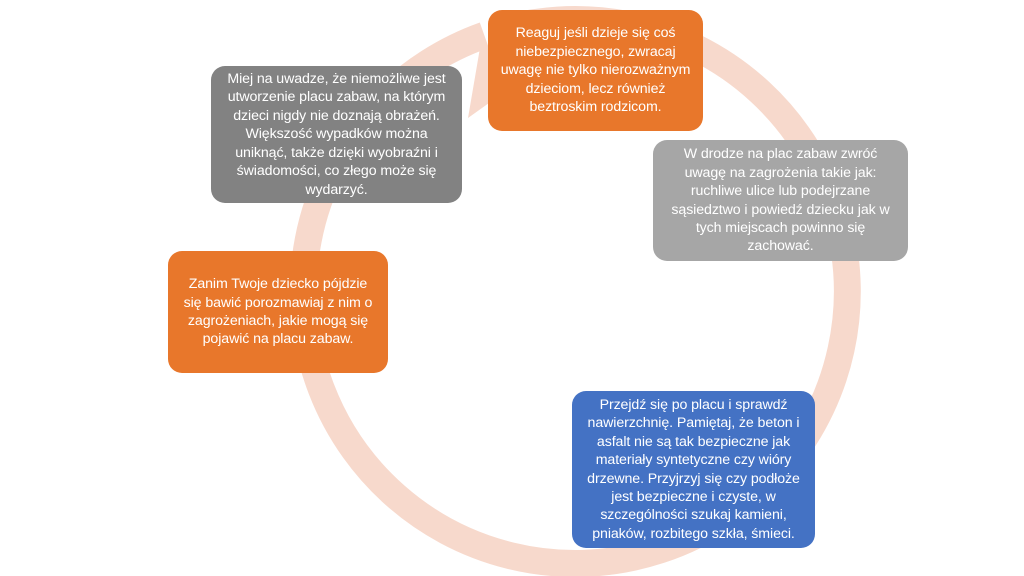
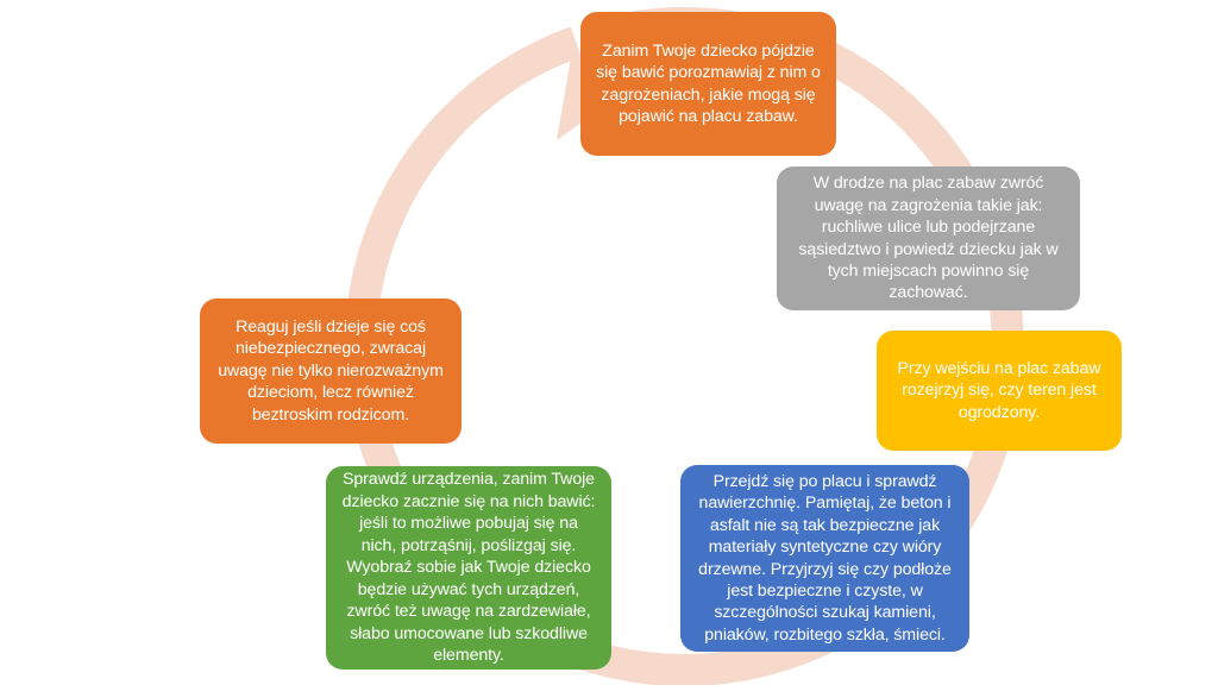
- Reaguj jeśli dzieje się coś niebezpiecznego, zwracaj uwagę nie tylko nierozważnym dzieciom, lecz również beztroskim rodzicom.
+ Zanim Twoje dziecko pójdzie się bawić porozmawiaj z nim o zagrożeniach, jakie mogą się pojawić na placu zabaw.
  W drodze na plac zabaw zwróć uwagę na zagrożenia takie jak: ruchliwe ulice lub podejrzane sąsiedztwo i powiedź dziecku jak w tych miejscach powinno się zachować.
+ Przy wejściu na plac zabaw rozejrzyj się, czy teren jest ogrodzony.
  Przejdź się po placu i sprawdź nawierzchnię. Pamiętaj, że beton i asfalt nie są tak bezpieczne jak materiały syntetyczne czy wióry drzewne. Przyjrzyj się czy podłoże jest bezpieczne i czyste, w szczególności szukaj kamieni, pniaków, rozbitego szkła, śmieci.
+ Sprawdź urządzenia, zanim Twoje dziecko zacznie się na nich bawić: jeśli to możliwe pobujaj się na nich, potrząśnij, poślizgaj się. Wyobraź sobie jak Twoje dziecko będzie używać tych urządzeń, zwróć też uwagę na zardzewiałe, słabo umocowane lub szkodliwe elementy.
- Zanim Twoje dziecko pójdzie się bawić porozmawiaj z nim o zagrożeniach, jakie mogą się pojawić na placu zabaw.
+ Reaguj jeśli dzieje się coś niebezpiecznego, zwracaj uwagę nie tylko nierozważnym dzieciom, lecz również beztroskim rodzicom.
- Miej na uwadze, że niemożliwe jest utworzenie placu zabaw, na którym dzieci nigdy nie doznają obrażeń. Większość wypadków można uniknąć, także dzięki wyobraźni i świadomości, co złego może się wydarzyć.
